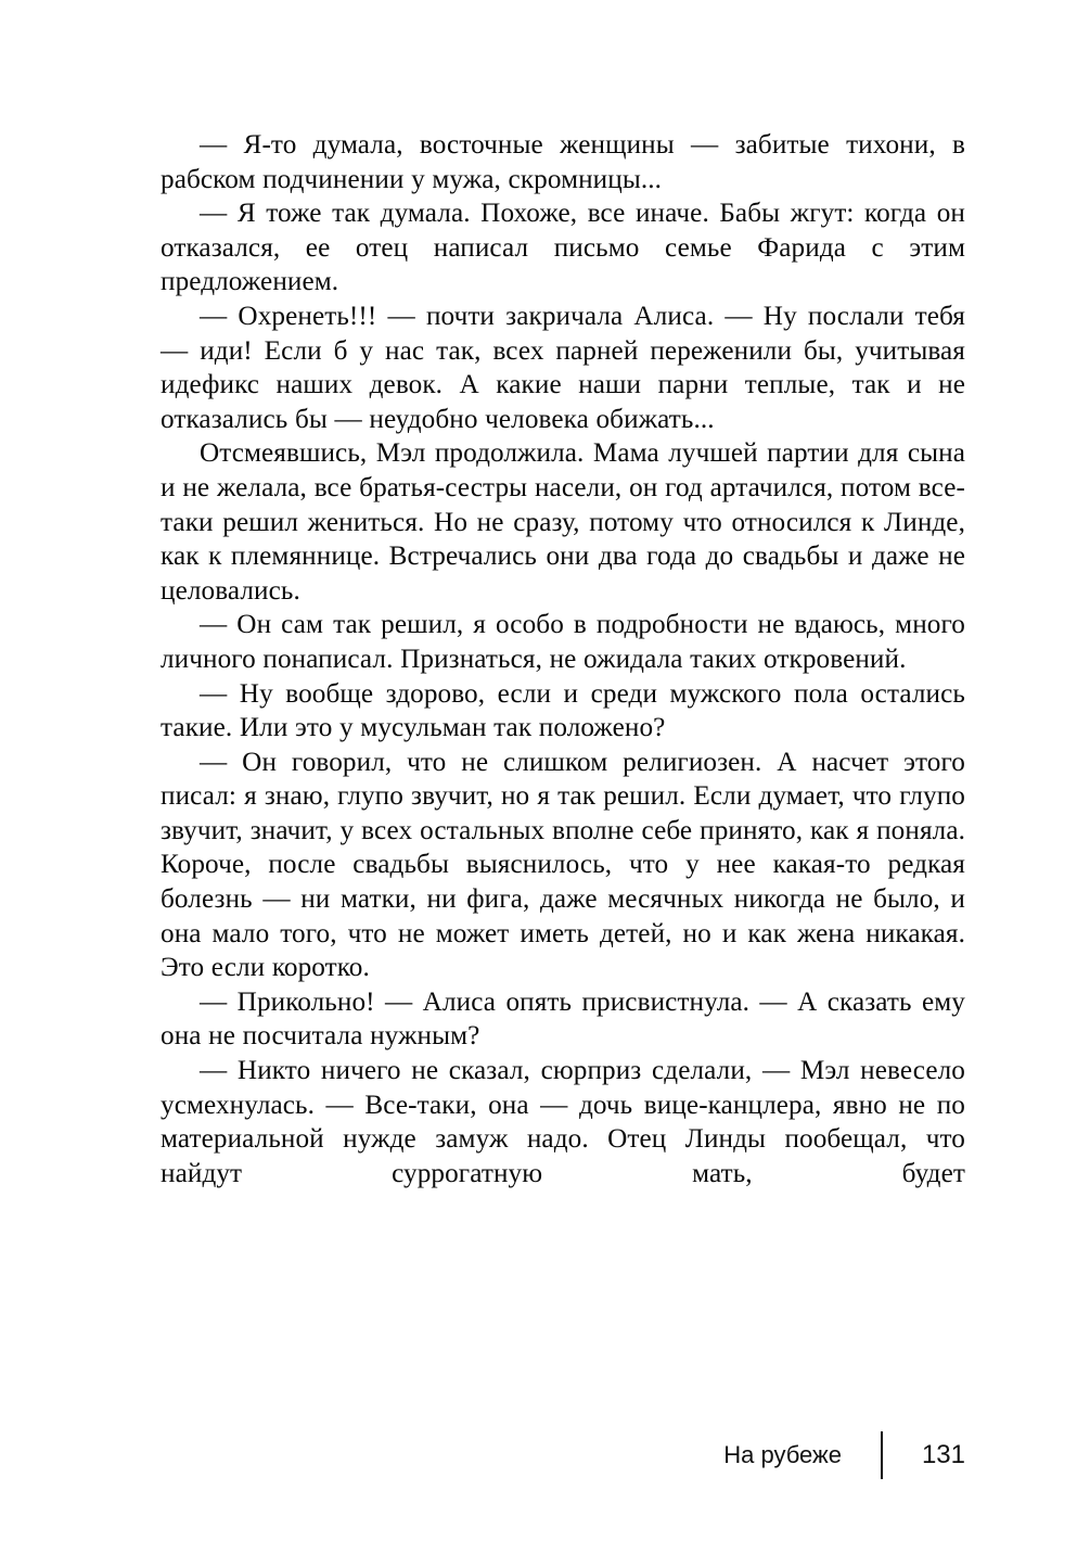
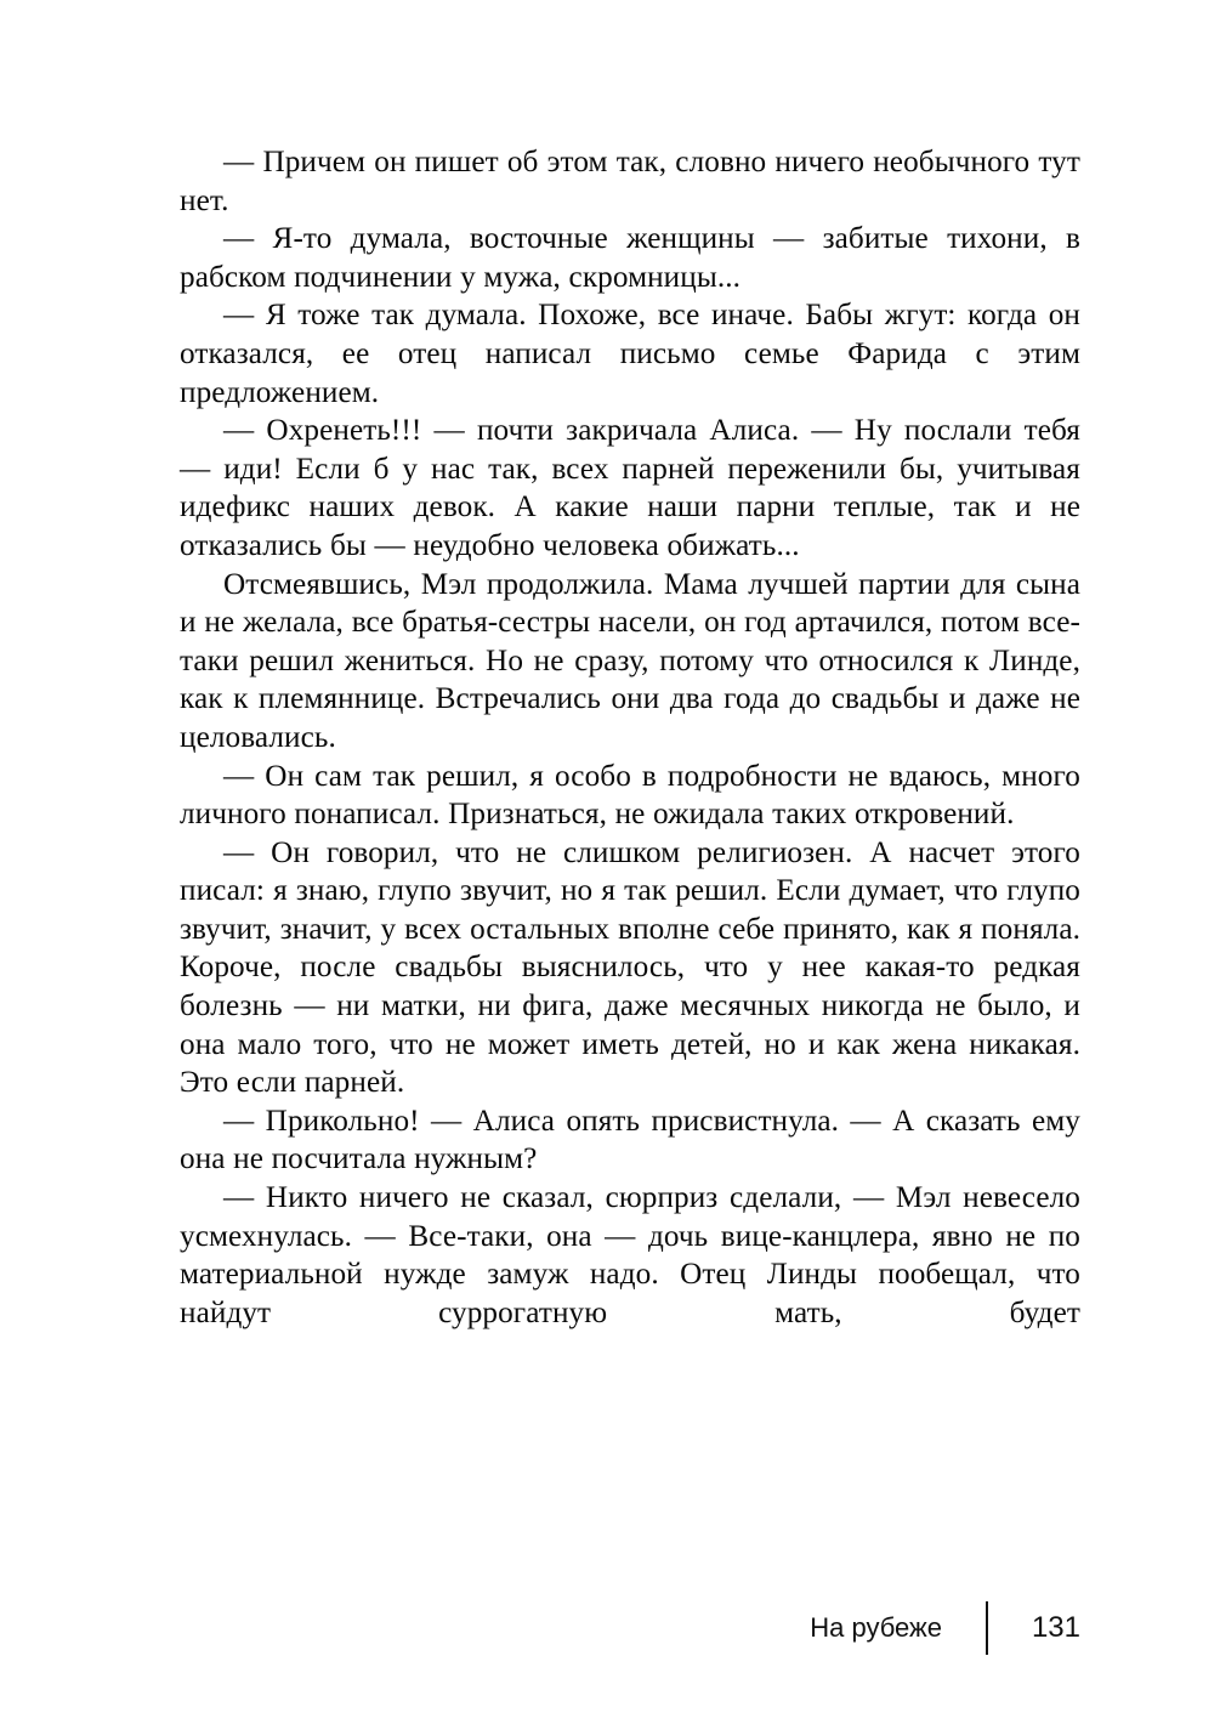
+ — Причем он пишет об этом так, словно ничего необычного тут нет.
  — Я-то думала, восточные женщины — забитые тихони, в рабском подчинении у мужа, скромницы...
  — Я тоже так думала. Похоже, все иначе. Бабы жгут: когда он отказался, ее отец написал письмо семье Фарида с этим предложением.
  — Охренеть!!! — почти закричала Алиса. — Ну послали тебя — иди! Если б у нас так, всех парней переженили бы, учитывая идефикс наших девок. А какие наши парни теплые, так и не отказались бы — неудобно человека обижать...
  Отсмеявшись, Мэл продолжила. Мама лучшей партии для сына и не желала, все братья-сестры насели, он год артачился, потом все-таки решил жениться. Но не сразу, потому что относился к Линде, как к племяннице. Встречались они два года до свадьбы и даже не целовались.
  — Он сам так решил, я особо в подробности не вдаюсь, много личного понаписал. Признаться, не ожидала таких откровений.
- — Ну вообще здорово, если и среди мужского пола остались такие. Или это у мусульман так положено?
- — Он говорил, что не слишком религиозен. А насчет этого писал: я знаю, глупо звучит, но я так решил. Если думает, что глупо звучит, значит, у всех остальных вполне себе принято, как я поняла. Короче, после свадьбы выяснилось, что у нее какая-то редкая болезнь — ни матки, ни фига, даже месячных никогда не было, и она мало того, что не может иметь детей, но и как жена никакая. Это если коротко.
+ — Он говорил, что не слишком религиозен. А насчет этого писал: я знаю, глупо звучит, но я так решил. Если думает, что глупо звучит, значит, у всех остальных вполне себе принято, как я поняла. Короче, после свадьбы выяснилось, что у нее какая-то редкая болезнь — ни матки, ни фига, даже месячных никогда не было, и она мало того, что не может иметь детей, но и как жена никакая. Это если парней.
  — Прикольно! — Алиса опять присвистнула. — А сказать ему она не посчитала нужным?
  — Никто ничего не сказал, сюрприз сделали, — Мэл невесело усмехнулась. — Все-таки, она — дочь вице-канцлера, явно не по материальной нужде замуж надо. Отец Линды пообещал, что найдут суррогатную мать, будет
  На рубеже
  131
